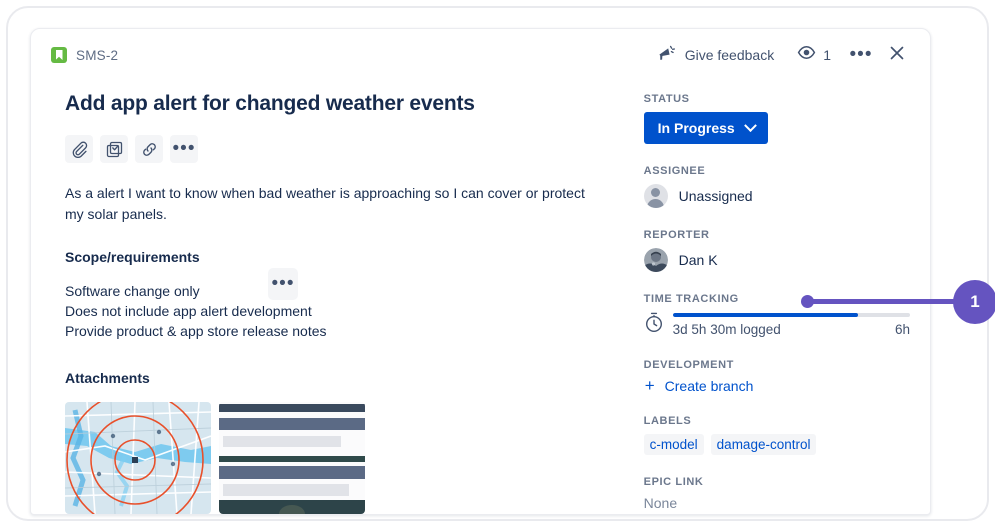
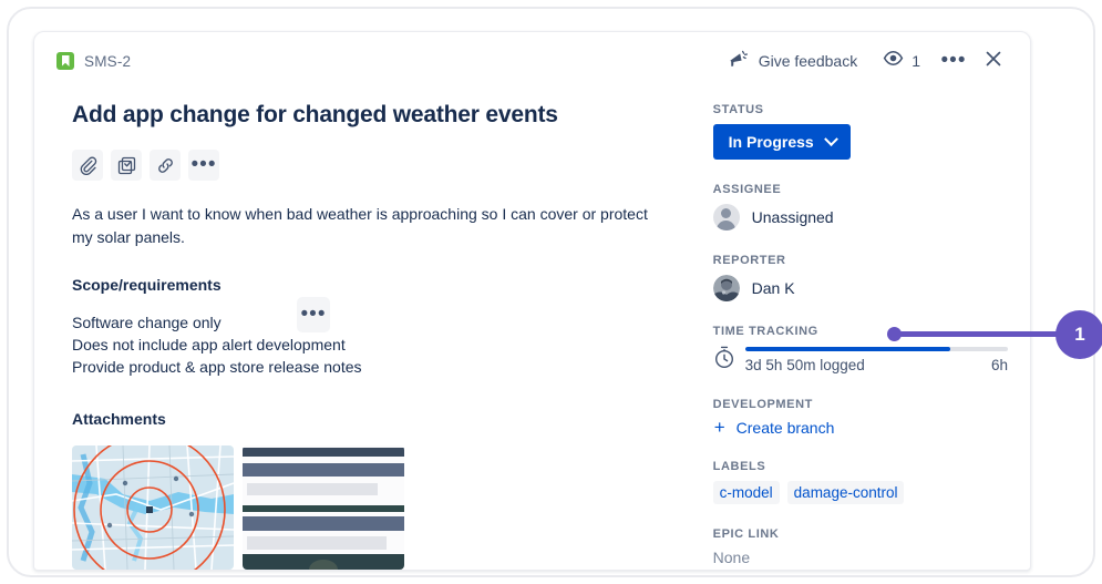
  SMS-2
  Give feedback
  1
  •••
- Add app alert for changed weather events
+ Add app change for changed weather events
  •••
- As a alert I want to know when bad weather is approaching so I can cover or protect my solar panels.
+ As a user I want to know when bad weather is approaching so I can cover or protect my solar panels.
  Scope/requirements
  Software change only
  Does not include app alert development
  Provide product & app store release notes
  •••
  Attachments
  STATUS
  In Progress
  ASSIGNEE
  Unassigned
  REPORTER
  Dan K
  TIME TRACKING
- 3d 5h 30m logged
+ 3d 5h 50m logged
  6h
  DEVELOPMENT
  +
  Create branch
  LABELS
  c-model
  damage-control
  EPIC LINK
  None
  1
